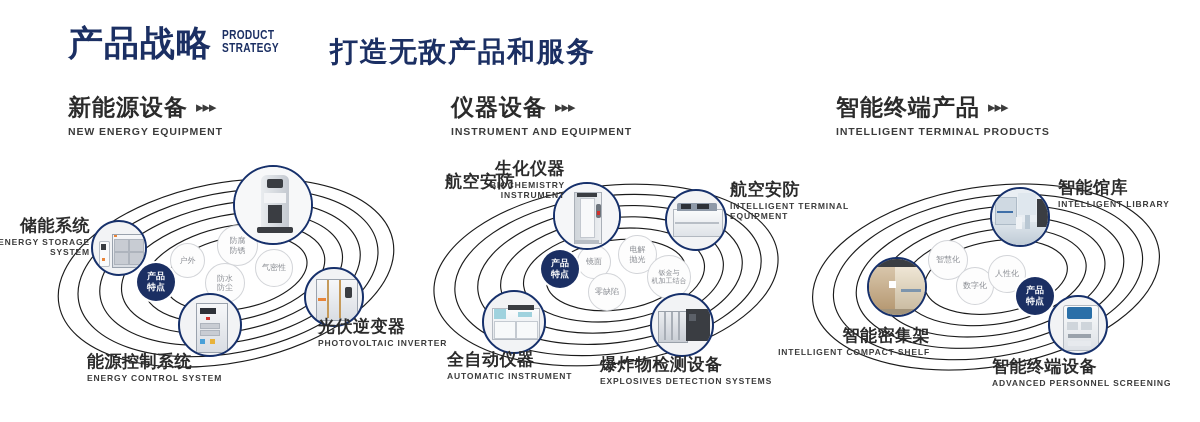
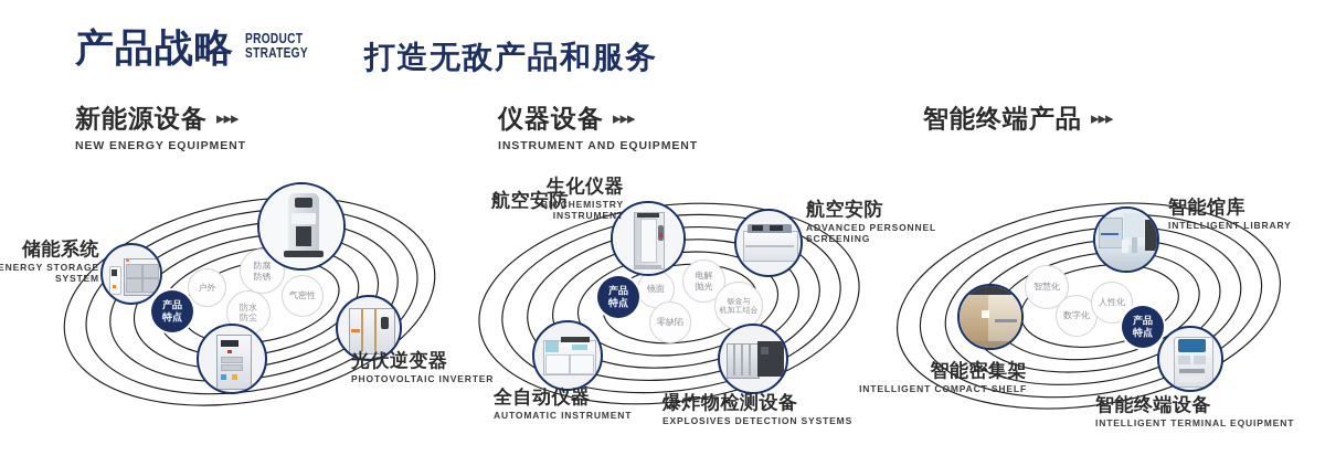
  产品战略
  PRODUCT
  STRATEGY
  打造无敌产品和服务
  新能源设备 ▸▸▸
  NEW ENERGY EQUIPMENT
  仪器设备 ▸▸▸
  INSTRUMENT AND EQUIPMENT
  智能终端产品 ▸▸▸
- INTELLIGENT TERMINAL PRODUCTS
  户外
  防锈
  防水
  防尘
  气密性
  产品
  特点
  储能系统
  ENERGY STORAGE SYSTEM
  光伏逆变器
  PHOTOVOLTAIC INVERTER
- 能源控制系统
- ENERGY CONTROL SYSTEM
  镜面
  电解
  抛光
  零缺陷
  钣金与
  机加工结合
  产品
  特点
  航空安防
  生化仪器
  BIOCHEMISTRY INSTRUMENT
  航空安防
- INTELLIGENT TERMINAL EQUIPMENT
+ ADVANCED PERSONNEL SCREENING
  全自动仪器
  AUTOMATIC INSTRUMENT
  爆炸物检测设备
  EXPLOSIVES DETECTION SYSTEMS
  智慧化
  数字化
  人性化
  产品
  特点
  智能馆库
  INTELLIGENT LIBRARY
  智能密集架
  INTELLIGENT COMPACT SHELF
  智能终端设备
- ADVANCED PERSONNEL SCREENING
+ INTELLIGENT TERMINAL EQUIPMENT
